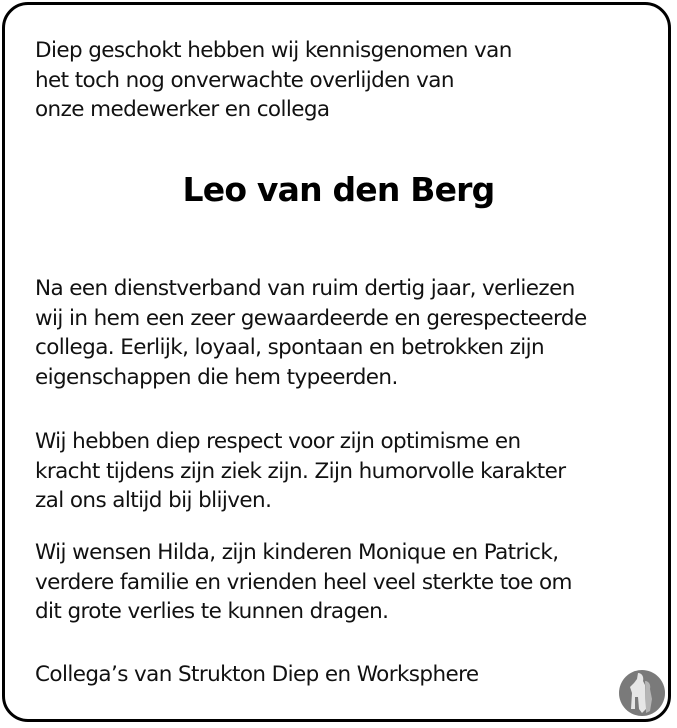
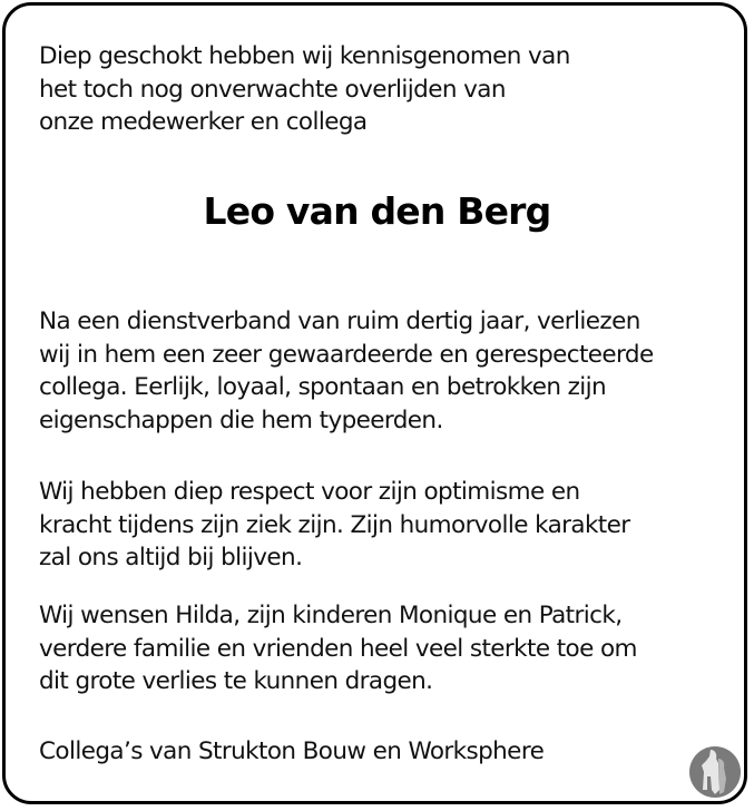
  Diep geschokt hebben wij kennisgenomen van
  het toch nog onverwachte overlijden van
  onze medewerker en collega
  Leo van den Berg
  Na een dienstverband van ruim dertig jaar, verliezen
  wij in hem een zeer gewaardeerde en gerespecteerde
  collega. Eerlijk, loyaal, spontaan en betrokken zijn
  eigenschappen die hem typeerden.
  Wij hebben diep respect voor zijn optimisme en
  kracht tijdens zijn ziek zijn. Zijn humorvolle karakter
  zal ons altijd bij blijven.
  Wij wensen Hilda, zijn kinderen Monique en Patrick,
  verdere familie en vrienden heel veel sterkte toe om
  dit grote verlies te kunnen dragen.
- Collega’s van Strukton Diep en Worksphere
+ Collega’s van Strukton Bouw en Worksphere
